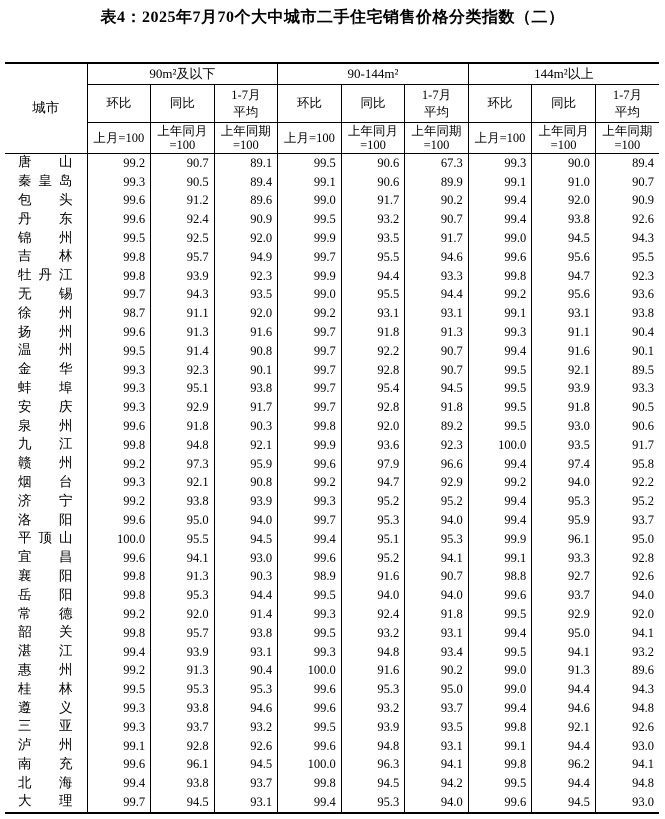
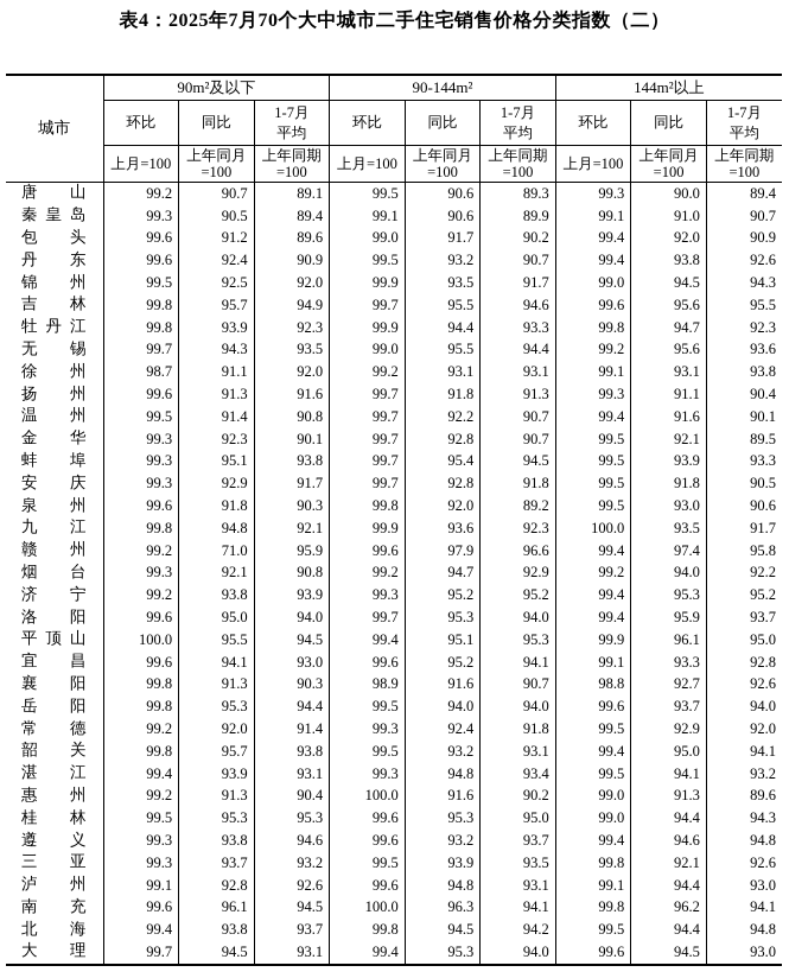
  表4：2025年7月70个大中城市二手住宅销售价格分类指数（二）
  城市	90m²及以下	90-144m²	144m²以上
  环比	同比	1-7月 平均	环比	同比	1-7月 平均	环比	同比	1-7月 平均
  上月=100	上年同月 =100	上年同期 =100	上月=100	上年同月 =100	上年同期 =100	上月=100	上年同月 =100	上年同期 =100
- 唐山	99.2	90.7	89.1	99.5	90.6	67.3	99.3	90.0	89.4
+ 唐山	99.2	90.7	89.1	99.5	90.6	89.3	99.3	90.0	89.4
  秦皇岛	99.3	90.5	89.4	99.1	90.6	89.9	99.1	91.0	90.7
  包头	99.6	91.2	89.6	99.0	91.7	90.2	99.4	92.0	90.9
  丹东	99.6	92.4	90.9	99.5	93.2	90.7	99.4	93.8	92.6
  锦州	99.5	92.5	92.0	99.9	93.5	91.7	99.0	94.5	94.3
  吉林	99.8	95.7	94.9	99.7	95.5	94.6	99.6	95.6	95.5
  牡丹江	99.8	93.9	92.3	99.9	94.4	93.3	99.8	94.7	92.3
  无锡	99.7	94.3	93.5	99.0	95.5	94.4	99.2	95.6	93.6
  徐州	98.7	91.1	92.0	99.2	93.1	93.1	99.1	93.1	93.8
  扬州	99.6	91.3	91.6	99.7	91.8	91.3	99.3	91.1	90.4
  温州	99.5	91.4	90.8	99.7	92.2	90.7	99.4	91.6	90.1
  金华	99.3	92.3	90.1	99.7	92.8	90.7	99.5	92.1	89.5
  蚌埠	99.3	95.1	93.8	99.7	95.4	94.5	99.5	93.9	93.3
  安庆	99.3	92.9	91.7	99.7	92.8	91.8	99.5	91.8	90.5
  泉州	99.6	91.8	90.3	99.8	92.0	89.2	99.5	93.0	90.6
  九江	99.8	94.8	92.1	99.9	93.6	92.3	100.0	93.5	91.7
- 赣州	99.2	97.3	95.9	99.6	97.9	96.6	99.4	97.4	95.8
+ 赣州	99.2	71.0	95.9	99.6	97.9	96.6	99.4	97.4	95.8
  烟台	99.3	92.1	90.8	99.2	94.7	92.9	99.2	94.0	92.2
  济宁	99.2	93.8	93.9	99.3	95.2	95.2	99.4	95.3	95.2
  洛阳	99.6	95.0	94.0	99.7	95.3	94.0	99.4	95.9	93.7
  平顶山	100.0	95.5	94.5	99.4	95.1	95.3	99.9	96.1	95.0
  宜昌	99.6	94.1	93.0	99.6	95.2	94.1	99.1	93.3	92.8
  襄阳	99.8	91.3	90.3	98.9	91.6	90.7	98.8	92.7	92.6
  岳阳	99.8	95.3	94.4	99.5	94.0	94.0	99.6	93.7	94.0
  常德	99.2	92.0	91.4	99.3	92.4	91.8	99.5	92.9	92.0
  韶关	99.8	95.7	93.8	99.5	93.2	93.1	99.4	95.0	94.1
  湛江	99.4	93.9	93.1	99.3	94.8	93.4	99.5	94.1	93.2
  惠州	99.2	91.3	90.4	100.0	91.6	90.2	99.0	91.3	89.6
  桂林	99.5	95.3	95.3	99.6	95.3	95.0	99.0	94.4	94.3
  遵义	99.3	93.8	94.6	99.6	93.2	93.7	99.4	94.6	94.8
  三亚	99.3	93.7	93.2	99.5	93.9	93.5	99.8	92.1	92.6
  泸州	99.1	92.8	92.6	99.6	94.8	93.1	99.1	94.4	93.0
  南充	99.6	96.1	94.5	100.0	96.3	94.1	99.8	96.2	94.1
  北海	99.4	93.8	93.7	99.8	94.5	94.2	99.5	94.4	94.8
  大理	99.7	94.5	93.1	99.4	95.3	94.0	99.6	94.5	93.0
